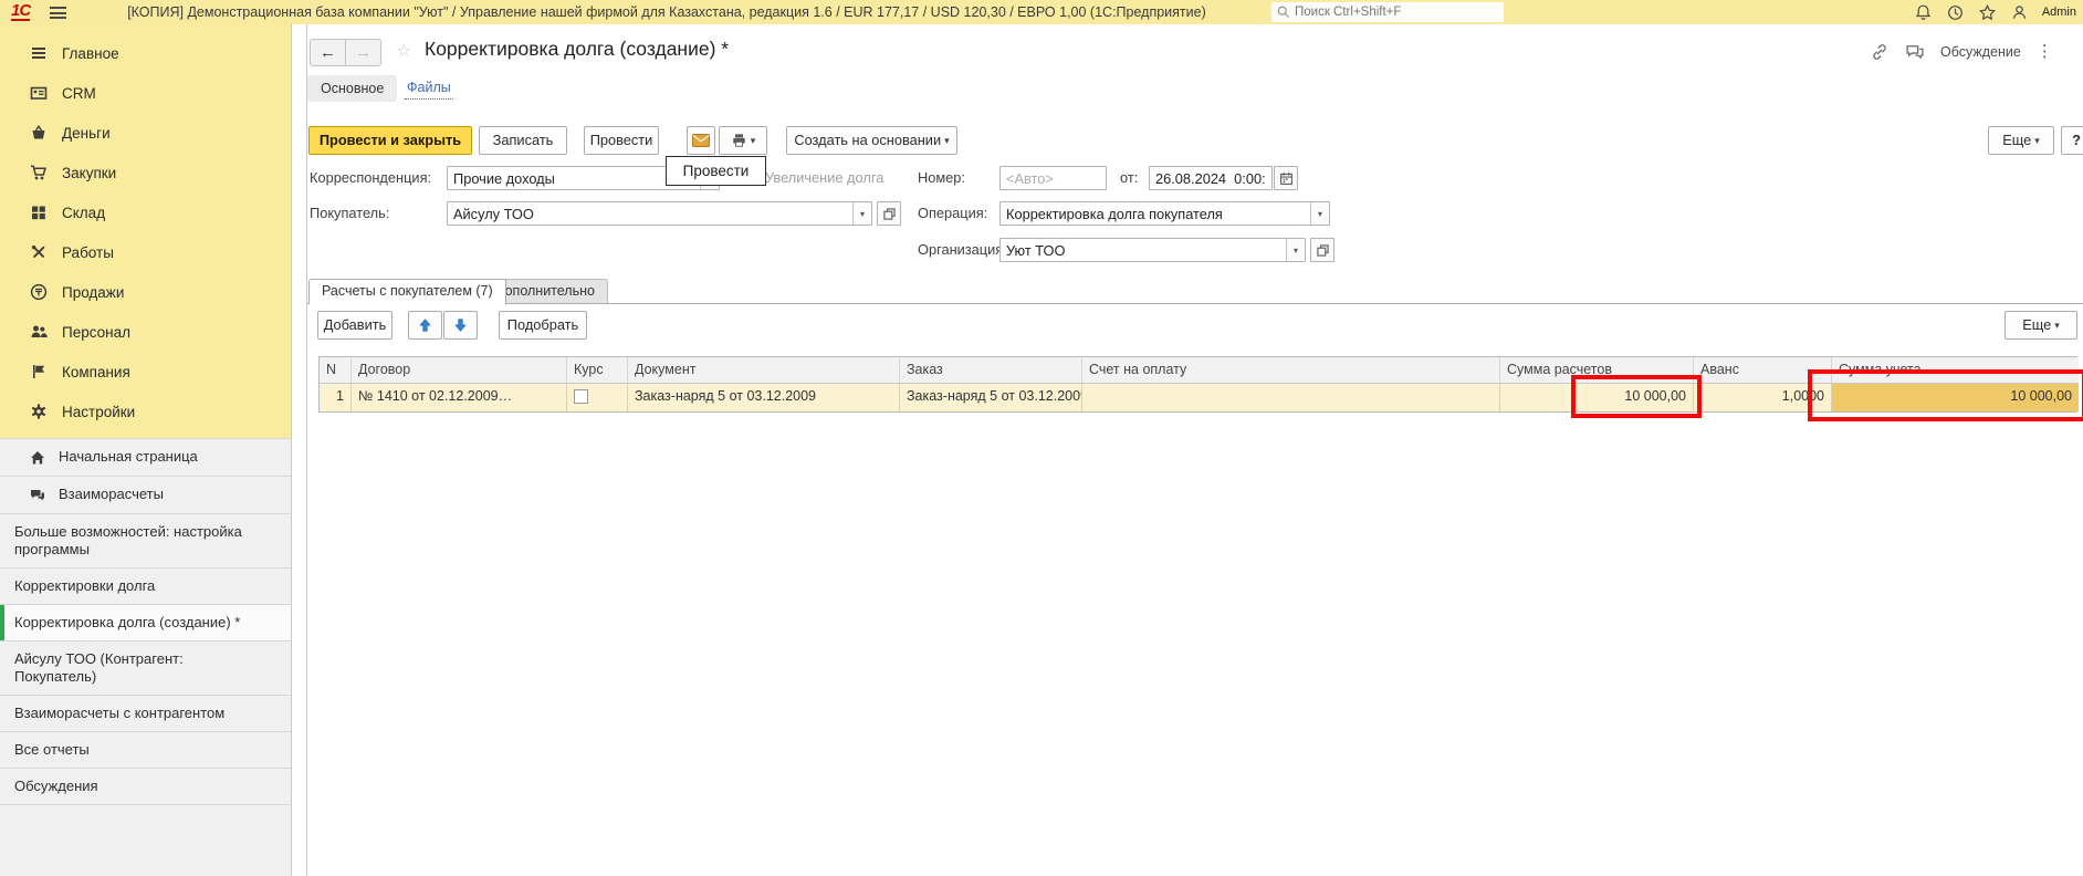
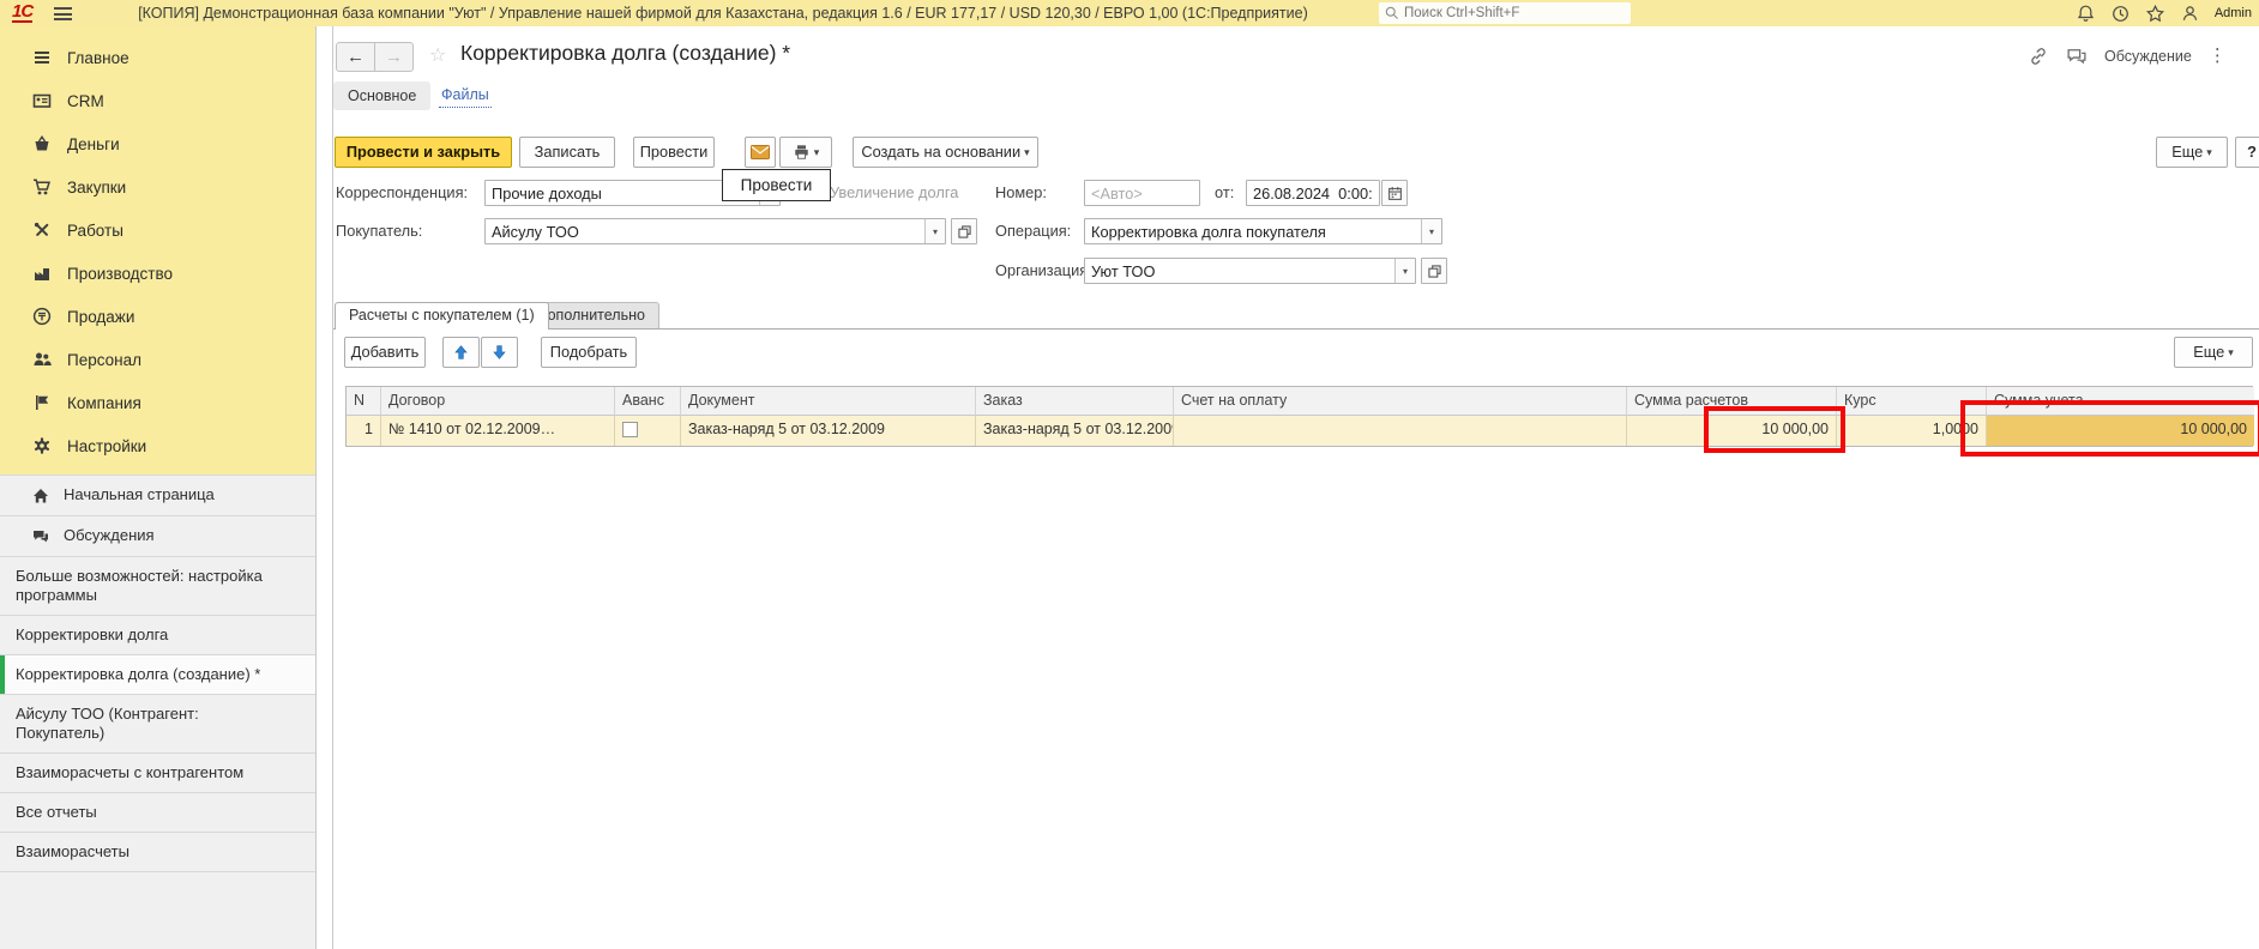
  1С
  [КОПИЯ] Демонстрационная база компании "Уют" / Управление нашей фирмой для Казахстана, редакция 1.6 / EUR 177,17 / USD 120,30 / ЕВРО 1,00 (1С:Предприятие)
  Поиск Ctrl+Shift+F
  Admin
  Главное
  CRM
  Деньги
  Закупки
- Склад
  Работы
+ Производство
  Продажи
  Персонал
  Компания
  Настройки
  Начальная страница
- Взаиморасчеты
+ Обсуждения
  Больше возможностей: настройка программы
  Корректировки долга
  Корректировка долга (создание) *
  Айсулу ТОО (Контрагент: Покупатель)
  Взаиморасчеты с контрагентом
  Все отчеты
- Обсуждения
+ Взаиморасчеты
  ←
  →
  ☆
  Корректировка долга (создание) *
  Обсуждение
  ⋮
  Основное
  Файлы
  Провести и закрыть
  Записать
  Провести
  ▾
  Создать на основании
  ▾
  Еще
  ▾
  ?
  Корреспонденция:
  Прочие доходы
  Увеличение долга
  Номер:
  <Авто>
  от:
  26.08.2024 0:00:
  Покупатель:
  Айсулу ТОО
  ▾
  Операция:
  Корректировка долга покупателя
  ▾
  Организаци
  Уют ТОО
  ▾
  Провести
- Расчеты с покупателем (7)
+ Расчеты с покупателем (1)
  ополнительно
  Добавить
  Подобрать
  Еще
  ▾
  N
  Договор
- Курс
+ Аванс
  Документ
  Заказ
  Счет на оплату
  Сумма расчетов
- Аванс
+ Курс
  Сумма учета
  1
  № 1410 от 02.12.2009…
  Заказ-наряд 5 от 03.12.2009
  Заказ-наряд 5 от 03.12.200
  10 000,00
  1,0000
  10 000,00
